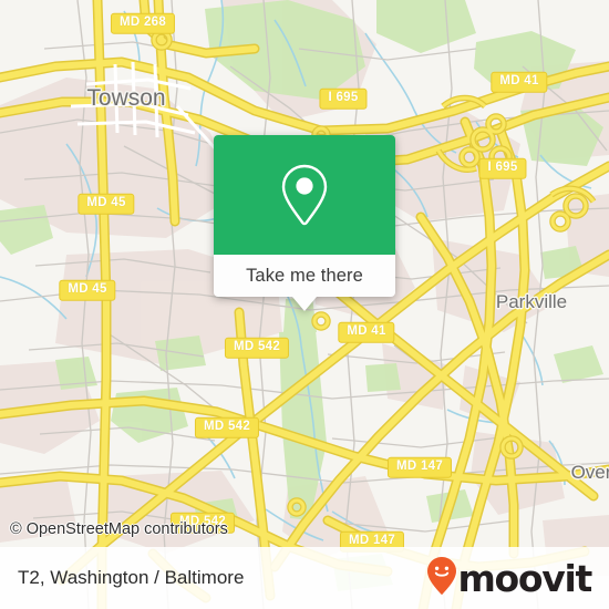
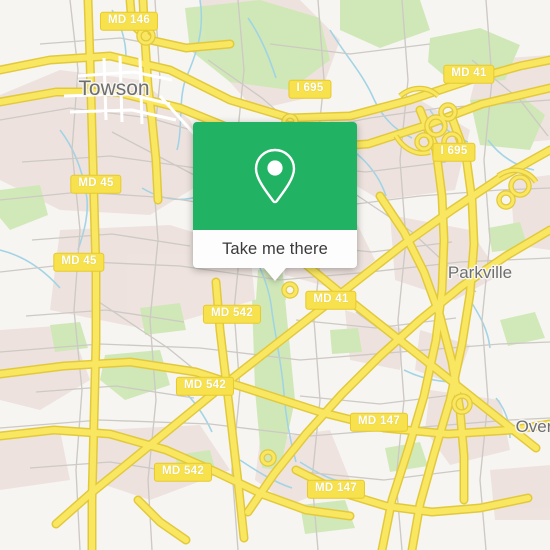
  Towson
  Parkville
  Ove
- MD 268
+ MD 146
  I 695
  MD 41
  I 695
  MD 45
  MD 45
  MD 542
  MD 41
  MD 542
  MD 147
  MD 542
  MD 147
- © OpenStreetMap contributors
  Take me there
- T2, Washington / Baltimore
- moovit
